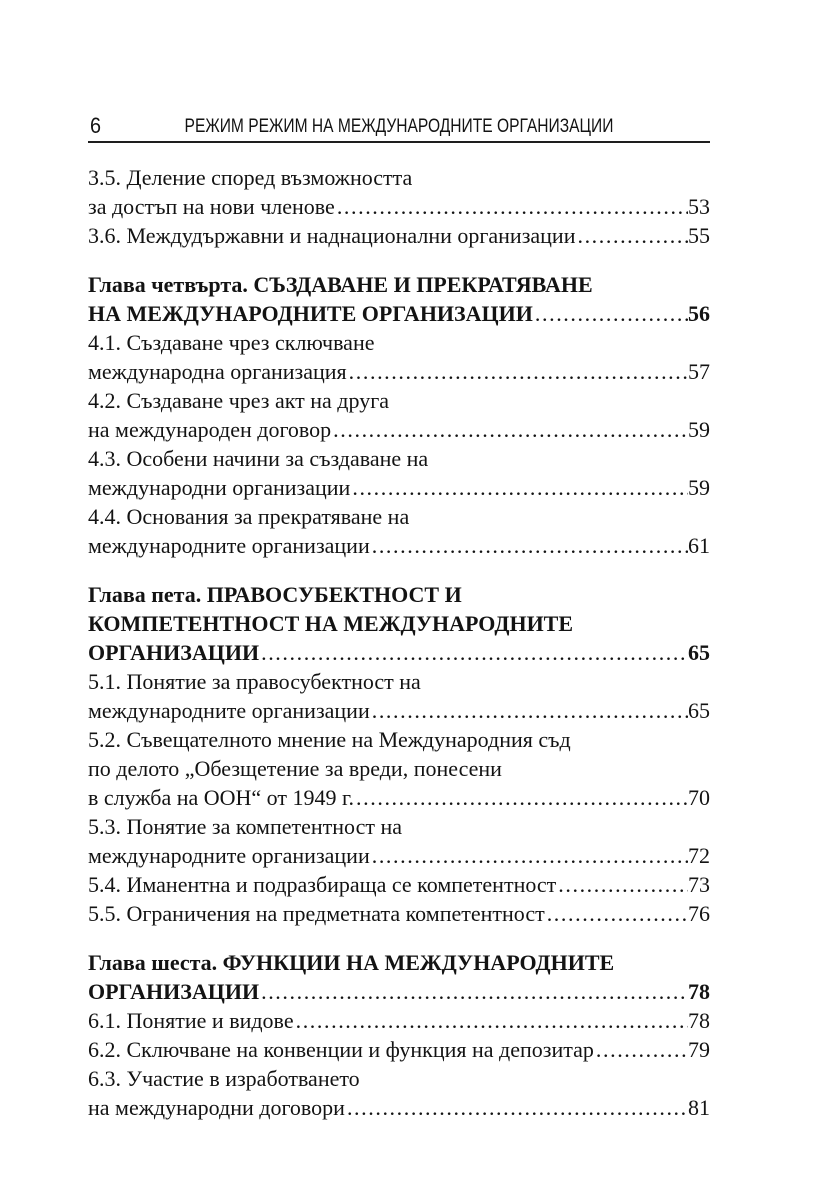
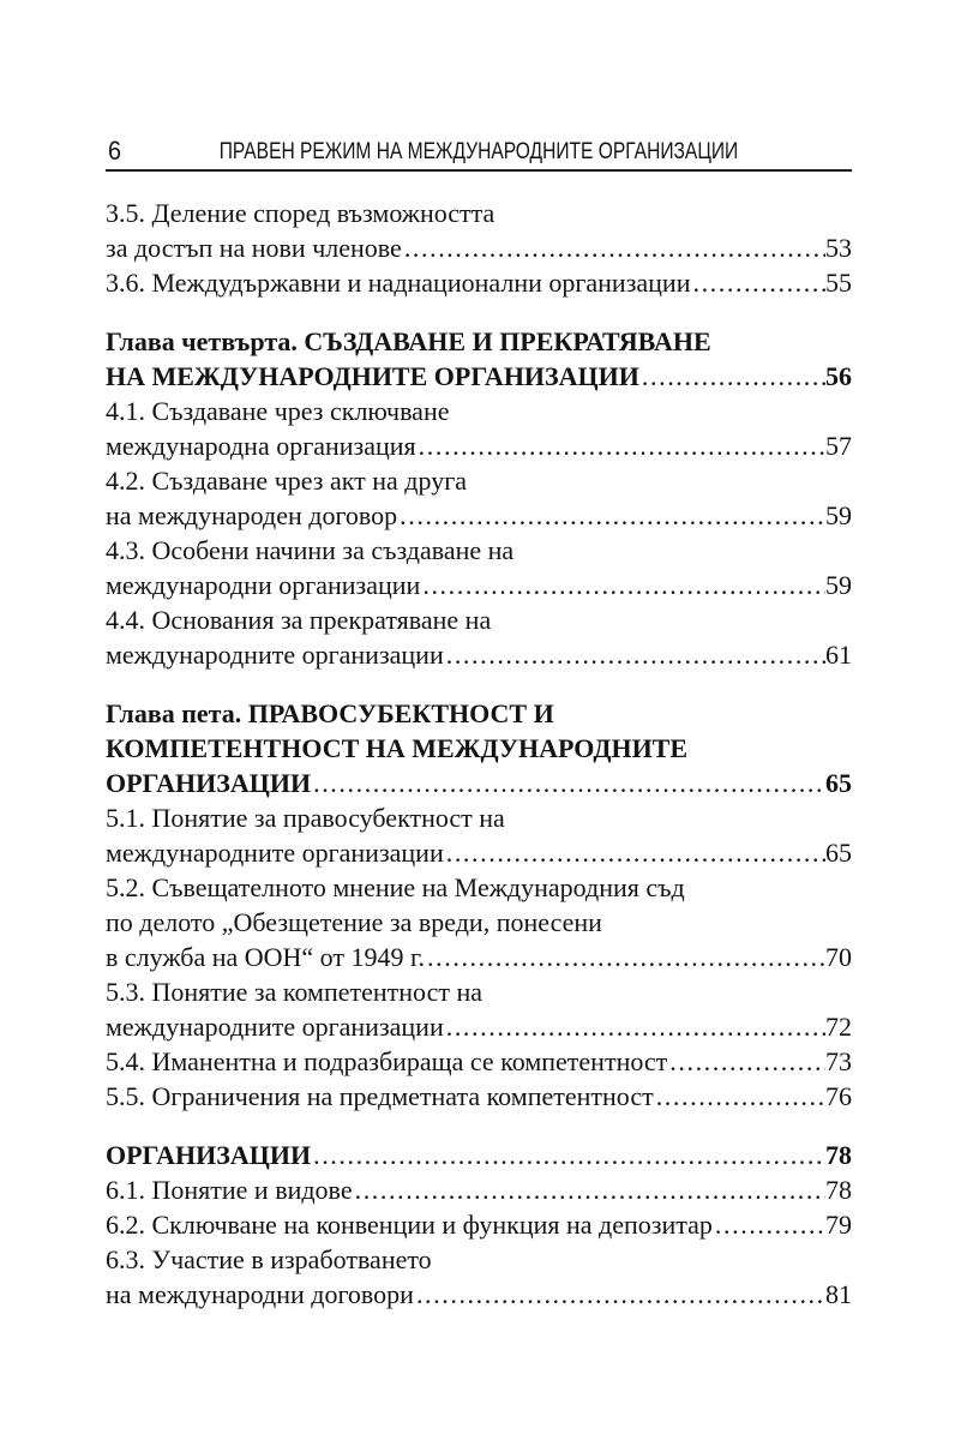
  6
- РЕЖИМ РЕЖИМ НА МЕЖДУНАРОДНИТЕ ОРГАНИЗАЦИИ
+ ПРАВЕН РЕЖИМ НА МЕЖДУНАРОДНИТЕ ОРГАНИЗАЦИИ
  3.5. Деление според възможността
  за достъп на нови членове
  53
  3.6. Междудържавни и наднационални организации
  55
  Глава четвърта. СЪЗДАВАНЕ И ПРЕКРАТЯВАНЕ
  НА МЕЖДУНАРОДНИТЕ ОРГАНИЗАЦИИ
  56
  4.1. Създаване чрез сключване
  международна организация
  57
  4.2. Създаване чрез акт на друга
  на международен договор
  59
  4.3. Особени начини за създаване на
  международни организации
  59
  4.4. Основания за прекратяване на
  международните организации
  61
  Глава пета. ПРАВОСУБЕКТНОСТ И
  КОМПЕТЕНТНОСТ НА МЕЖДУНАРОДНИТЕ
  ОРГАНИЗАЦИИ
  65
  5.1. Понятие за правосубектност на
  международните организации
  65
  5.2. Съвещателното мнение на Международния съд
  по делото „Обезщетение за вреди, понесени
  в служба на ООН“ от 1949 г.
  70
  5.3. Понятие за компетентност на
  международните организации
  72
  5.4. Иманентна и подразбираща се компетентност
  73
  5.5. Ограничения на предметната компетентност
  76
- Глава шеста. ФУНКЦИИ НА МЕЖДУНАРОДНИТЕ
  ОРГАНИЗАЦИИ
  78
  6.1. Понятие и видове
  78
  6.2. Сключване на конвенции и функция на депозитар
  79
  6.3. Участие в изработването
  на международни договори
  81
